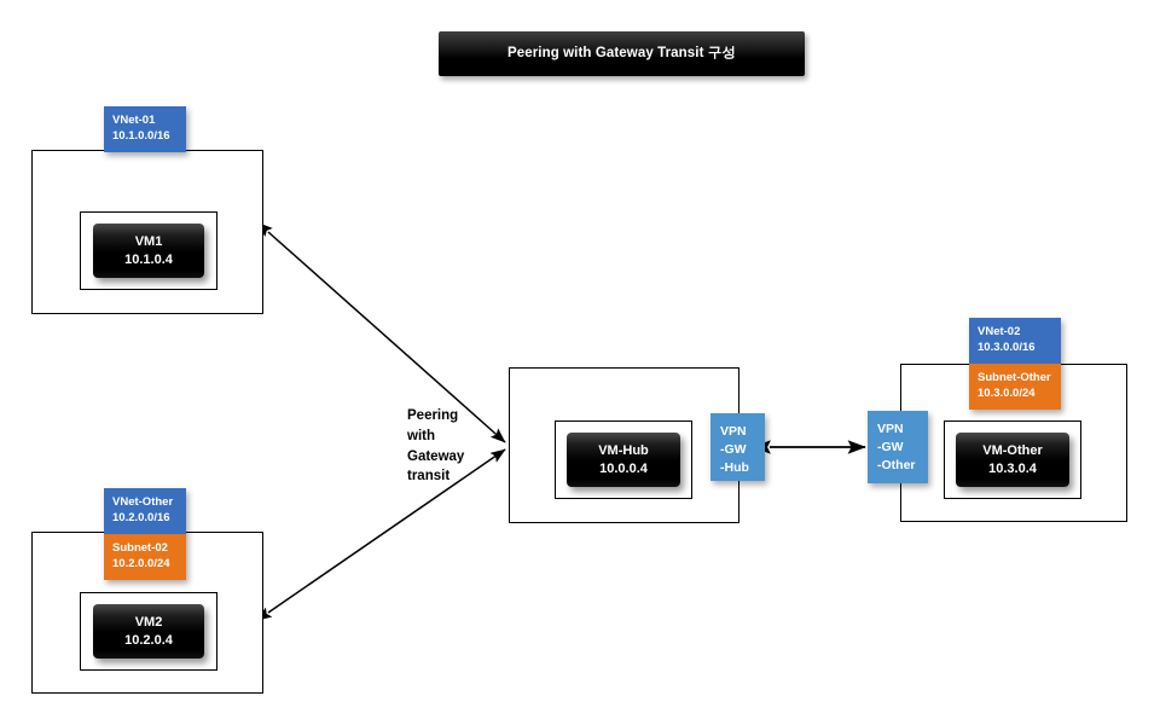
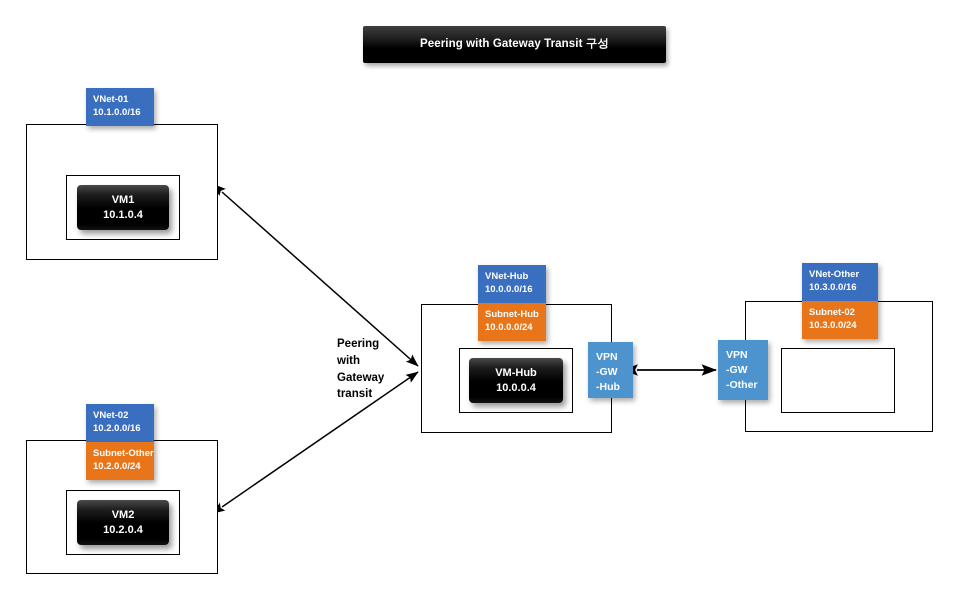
  Peering with Gateway Transit 구성
  VM1
  10.1.0.4
  VNet-01
  10.1.0.0/16
  VM2
  10.2.0.4
- VNet-Other
+ VNet-02
  10.2.0.0/16
- Subnet-02
+ Subnet-Other
  10.2.0.0/24
  VM-Hub
  10.0.0.4
+ VNet-Hub
+ 10.0.0.0/16
+ Subnet-Hub
+ 10.0.0.0/24
  VPN
  -GW
  -Hub
- VM-Other
- 10.3.0.4
- VNet-02
+ VNet-Other
  10.3.0.0/16
- Subnet-Other
+ Subnet-02
  10.3.0.0/24
  VPN
  -GW
  -Other
  Peering
  with
  Gateway
  transit
